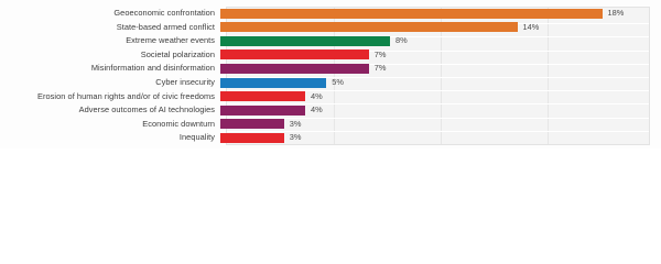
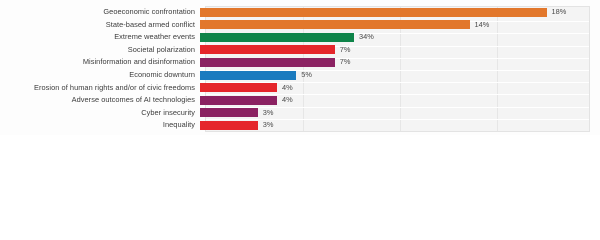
  Geoeconomic confrontation
  18%
  State-based armed conflict
  14%
  Extreme weather events
- 8%
+ 34%
  Societal polarization
  7%
  Misinformation and disinformation
  7%
- Cyber insecurity
+ Economic downturn
  5%
  Erosion of human rights and/or of civic freedoms
  4%
  Adverse outcomes of AI technologies
  4%
- Economic downturn
+ Cyber insecurity
  3%
  Inequality
  3%
